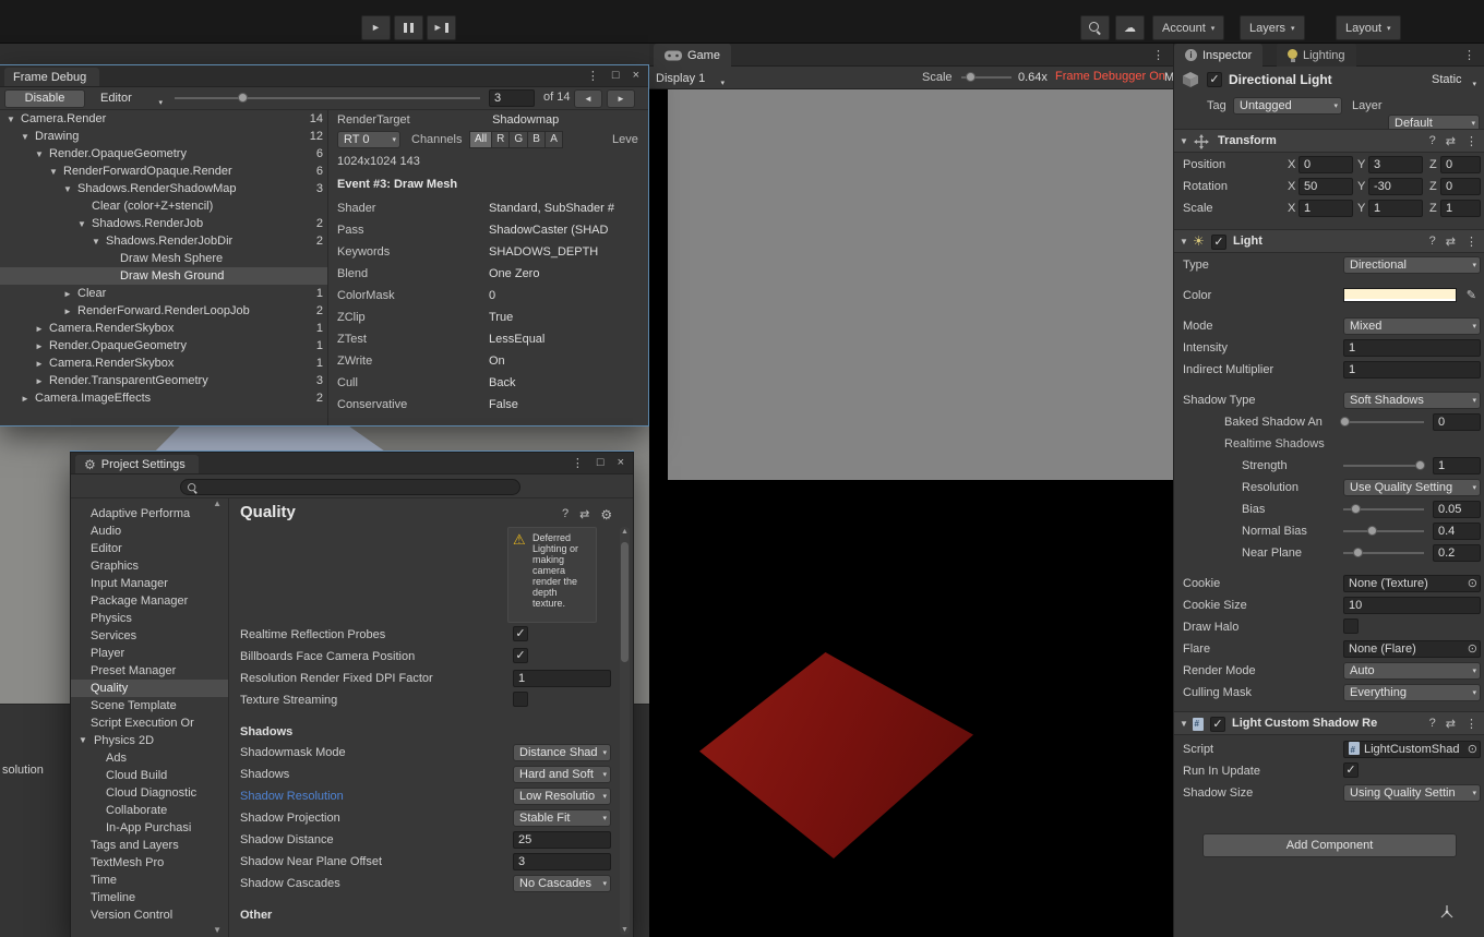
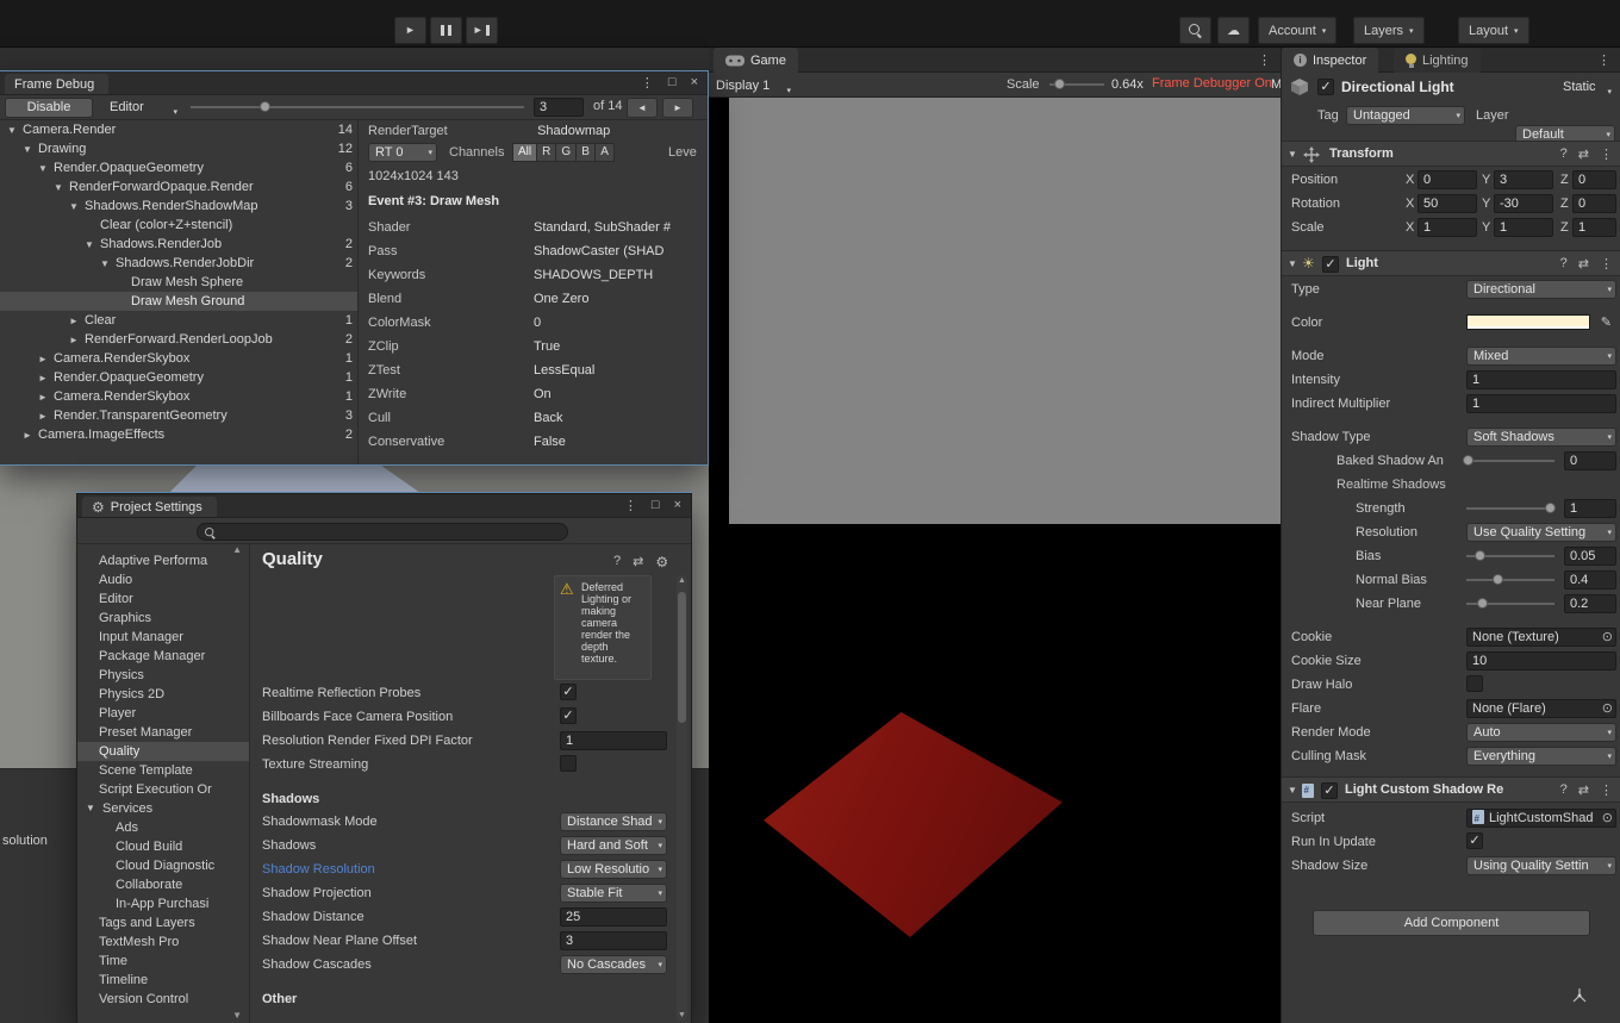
  ►
  ►
  ☁
  Account
  Layers
  Layout
  solution
  Game
  ⋮
  Display 1
  Scale
  0.64x
  Frame Debugger On
  M
  Inspector
  Lighting
  ⋮
  ✓
  Directional Light
  Static
  Tag
  Untagged
  Layer
  Default
  ▼
  Transform
  ?
  ⇄
  ⋮
  Position
  X
  0
  Y
  3
  Z
  0
  Rotation
  X
  50
  Y
  -30
  Z
  0
  Scale
  X
  1
  Y
  1
  Z
  1
  ▼
  ☀
  ✓
  Light
  ?
  ⇄
  ⋮
  Type
  Directional
  Color
  ✎
  Mode
  Mixed
  Intensity
  1
  Indirect Multiplier
  1
  Shadow Type
  Soft Shadows
  Baked Shadow An
  0
  Realtime Shadows
  Strength
  1
  Resolution
  Use Quality Setting
  Bias
  0.05
  Normal Bias
  0.4
  Near Plane
  0.2
  Cookie
  None (Texture)
  ⊙
  Cookie Size
  10
  Draw Halo
  Flare
  None (Flare)
  ⊙
  Render Mode
  Auto
  Culling Mask
  Everything
  ▼
  ✓
  Light Custom Shadow Re
  ?
  ⇄
  ⋮
  Script
  LightCustomShad
  ⊙
  Run In Update
  ✓
  Shadow Size
  Using Quality Settin
  Add Component
  Frame Debug
  ⋮
  □
  ×
  Disable
  Editor
  3
  of 14
  ◄
  ►
  ▼ Camera.Render
  14
  ▼ Drawing
  12
  ▼ Render.OpaqueGeometry
  6
  ▼ RenderForwardOpaque.Render
  6
  ▼ Shadows.RenderShadowMap
  3
  Clear (color+Z+stencil)
  ▼ Shadows.RenderJob
  2
  ▼ Shadows.RenderJobDir
  2
  Draw Mesh Sphere
  Draw Mesh Ground
  ► Clear
  1
  ► RenderForward.RenderLoopJob
  2
  ► Camera.RenderSkybox
  1
  ► Render.OpaqueGeometry
  1
  ► Camera.RenderSkybox
  1
  ► Render.TransparentGeometry
  3
  ► Camera.ImageEffects
  2
  RenderTarget Shadowmap
  RT 0
  Channels
  All R G B A
  Leve
  1024x1024 143
  Event #3: Draw Mesh
  Shader Standard, SubShader #
  Pass ShadowCaster (SHAD
  Keywords SHADOWS_DEPTH
  Blend One Zero
  ColorMask 0
  ZClip True
  ZTest LessEqual
  ZWrite On
  Cull Back
  Conservative False
  ⚙
  Project Settings
  ⋮
  □
  ×
  ▲
  Adaptive Performa
  Audio
  Editor
  Graphics
  Input Manager
  Package Manager
  Physics
- Services
+ Physics 2D
  Player
  Preset Manager
  Quality
  Scene Template
  Script Execution Or
  ▼
- Physics 2D
+ Services
  Ads
  Cloud Build
  Cloud Diagnostic
  Collaborate
  In-App Purchasi
  Tags and Layers
  TextMesh Pro
  Time
  Timeline
  Version Control
  ▼
  Quality
  ?
  ⇄
  ⚙
  ⚠
  Deferred Lighting or making camera render the depth texture.
  Realtime Reflection Probes
  ✓
  Billboards Face Camera Position
  ✓
  Resolution Render Fixed DPI Factor
  1
  Texture Streaming
  Shadows
  Shadowmask Mode
  Distance Shad
  Shadows
  Hard and Soft
  Shadow Resolution
  Low Resolutio
  Shadow Projection
  Stable Fit
  Shadow Distance
  25
  Shadow Near Plane Offset
  3
  Shadow Cascades
  No Cascades
  Other
